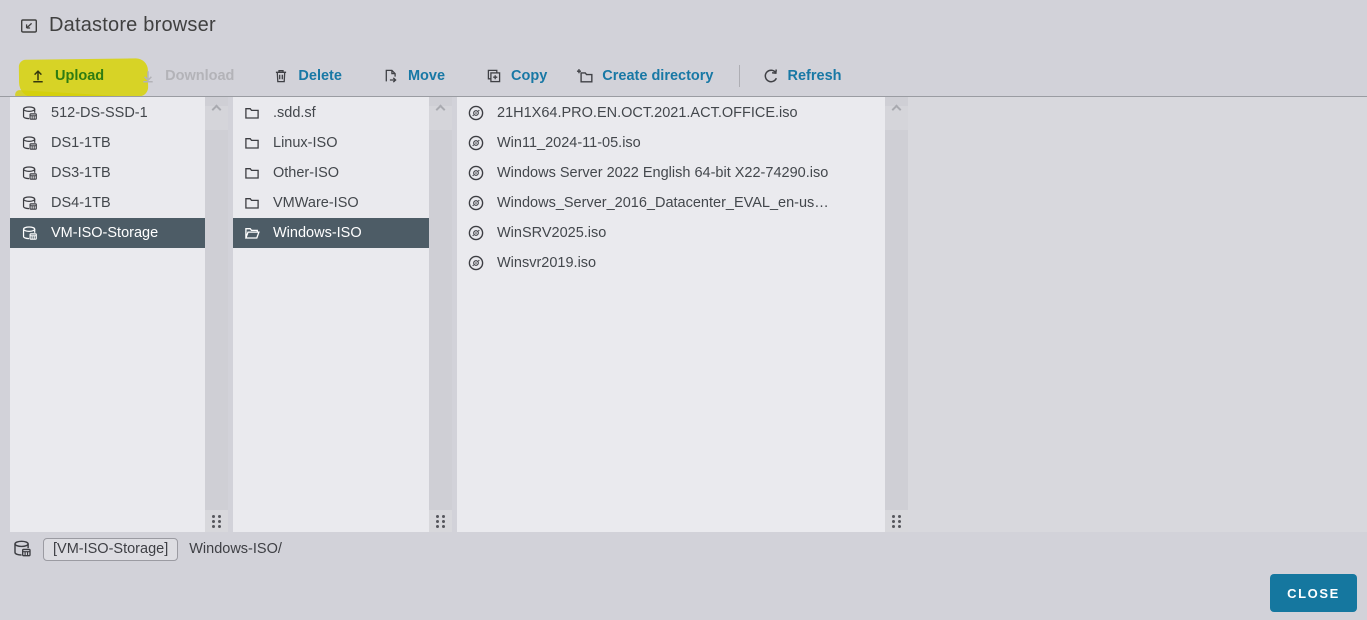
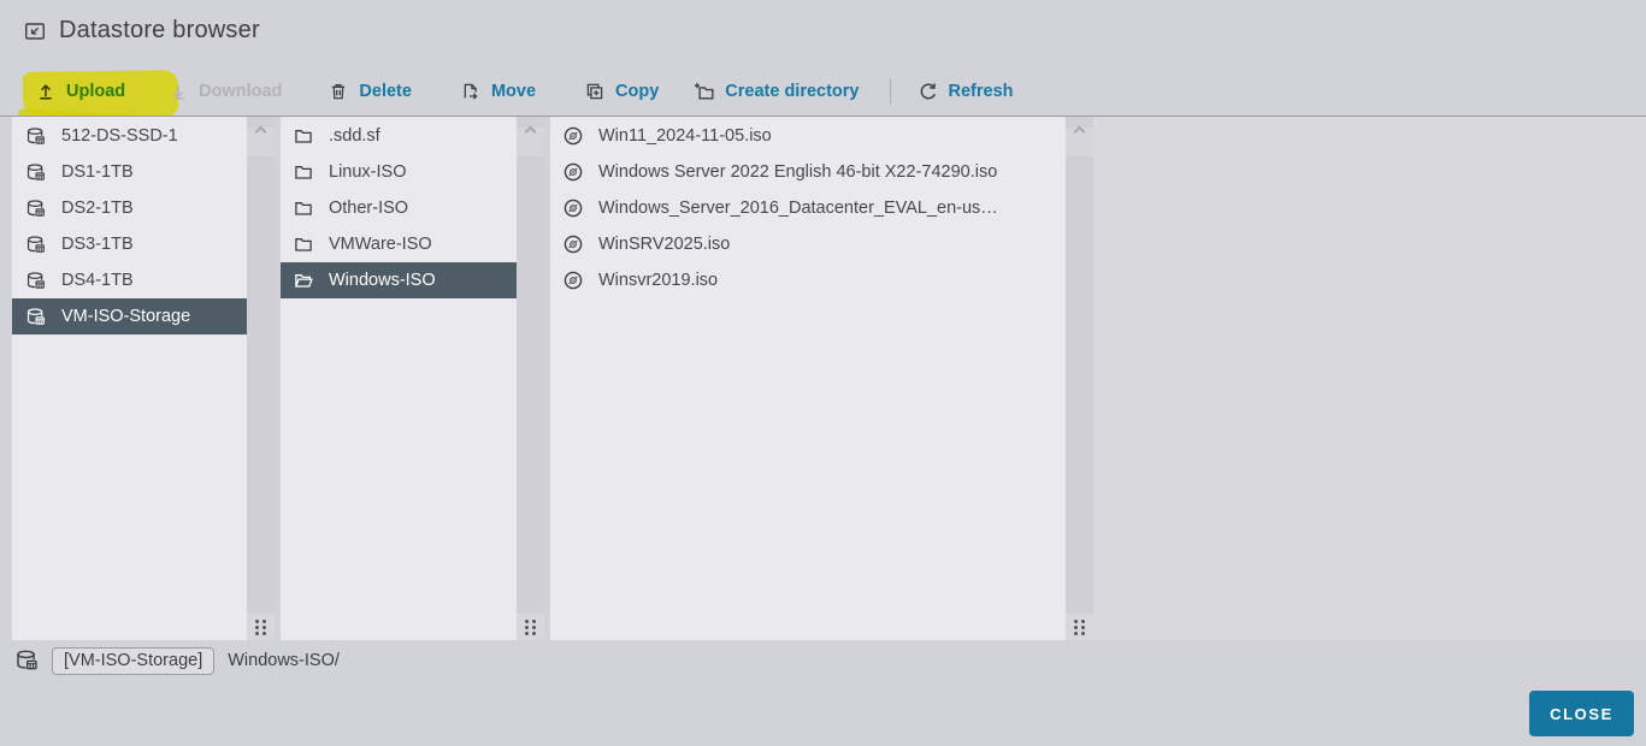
  Datastore browser
  Upload
  Download
  Delete
  Move
  Copy
  Create directory
  Refresh
  512-DS-SSD-1
  DS1-1TB
+ DS2-1TB
  DS3-1TB
  DS4-1TB
  VM-ISO-Storage
  .sdd.sf
  Linux-ISO
  Other-ISO
  VMWare-ISO
  Windows-ISO
- 21H1X64.PRO.EN.OCT.2021.ACT.OFFICE.iso
  Win11_2024-11-05.iso
- Windows Server 2022 English 64-bit X22-74290.iso
+ Windows Server 2022 English 46-bit X22-74290.iso
  Windows_Server_2016_Datacenter_EVAL_en-us…
  WinSRV2025.iso
  Winsvr2019.iso
  [VM-ISO-Storage]
  Windows-ISO/
  CLOSE
